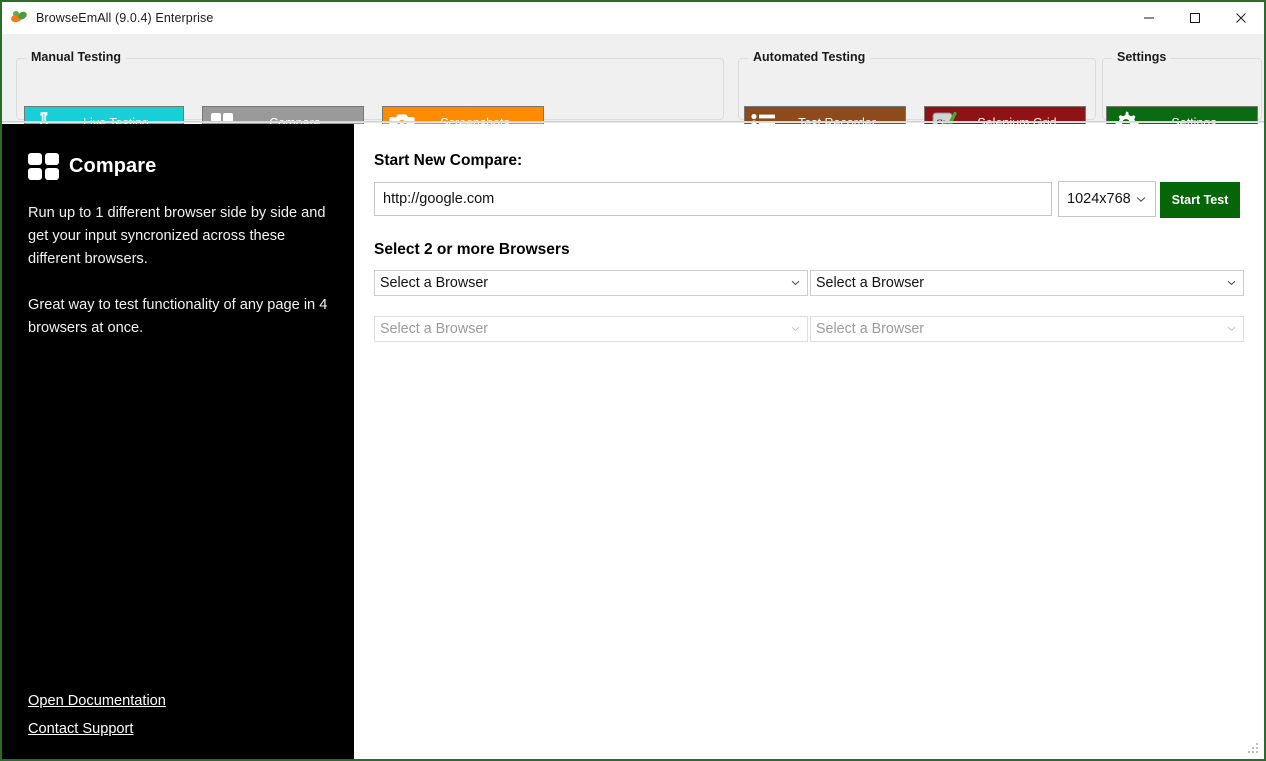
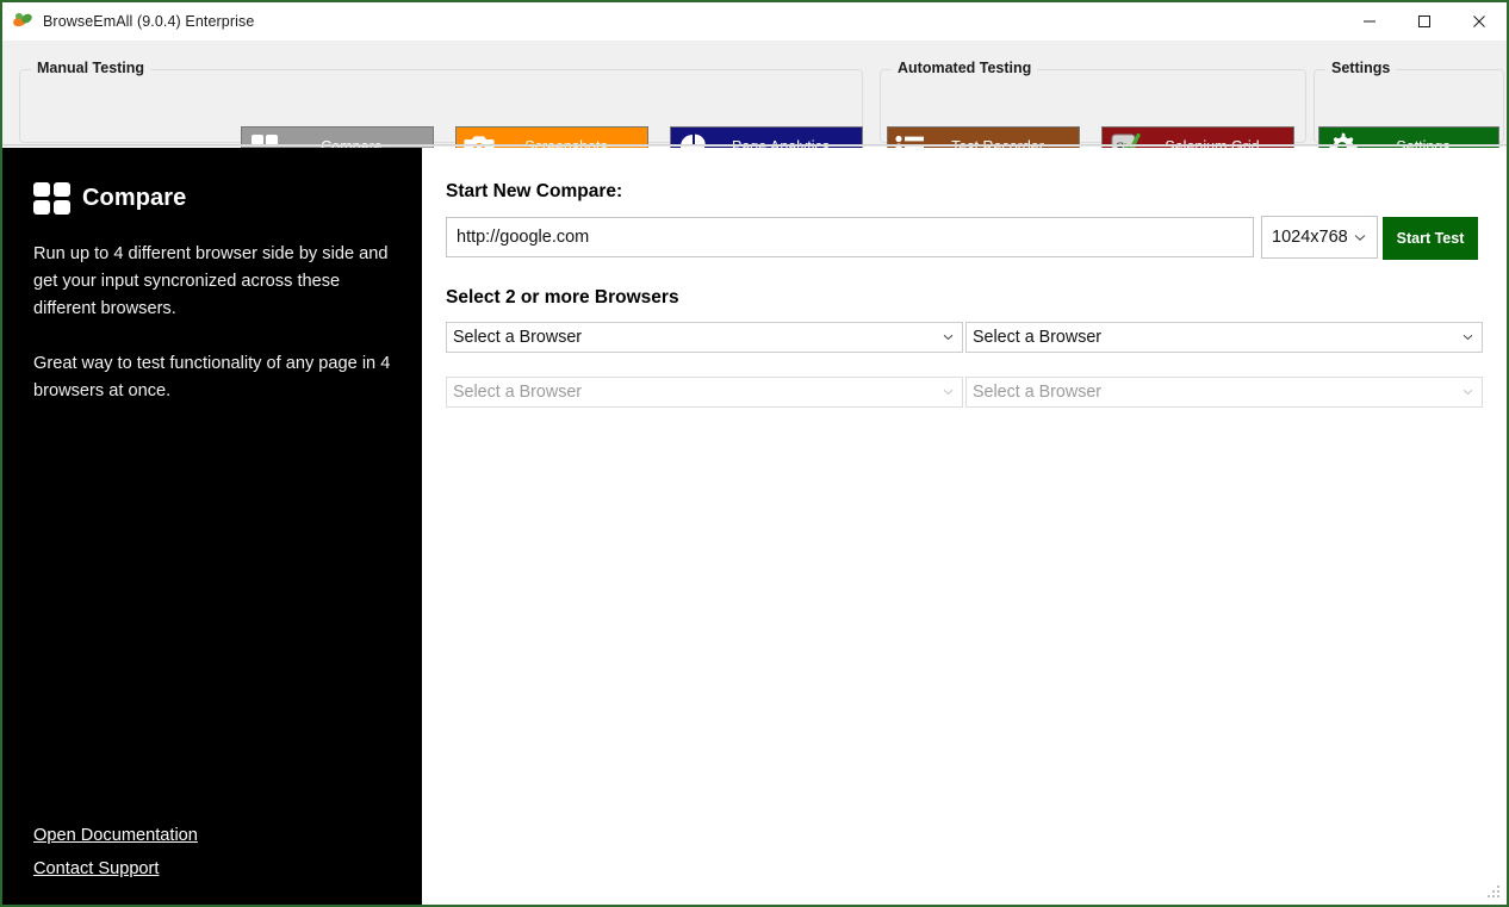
  BrowseEmAll (9.0.4) Enterprise
  Manual Testing
- Live Testing
  Compare
  Screenshots
+ Page Analytics
  Automated Testing
  Test Recorder
  Selenium Grid
  Settings
  Settings
  Compare
- Run up to 1 different browser side by side and get your input syncronized across these different browsers.
+ Run up to 4 different browser side by side and get your input syncronized across these different browsers.
  Great way to test functionality of any page in 4 browsers at once.
  Open Documentation
  Contact Support
  Start New Compare:
  http://google.com
  1024x768
  Start Test
  Select 2 or more Browsers
  Select a Browser
  Select a Browser
  Select a Browser
  Select a Browser
